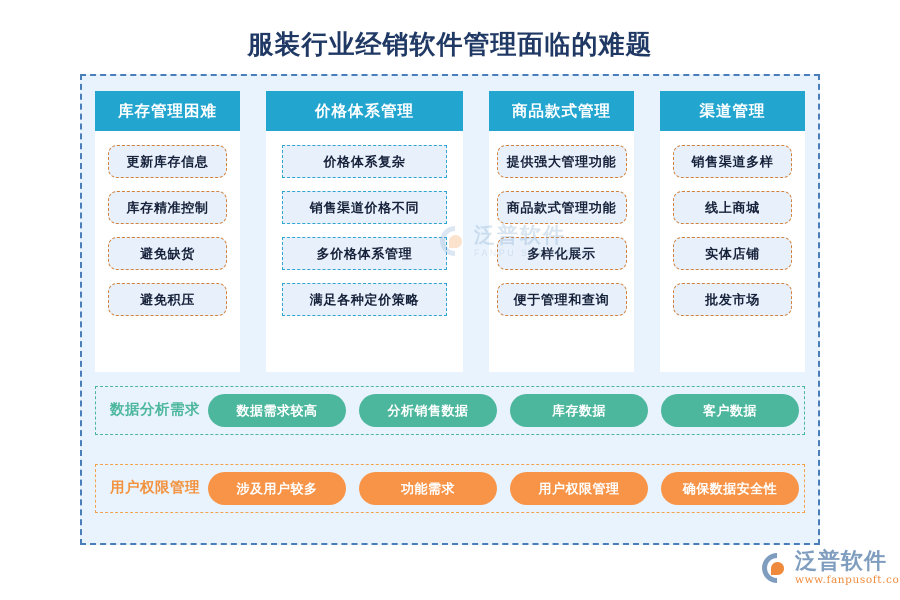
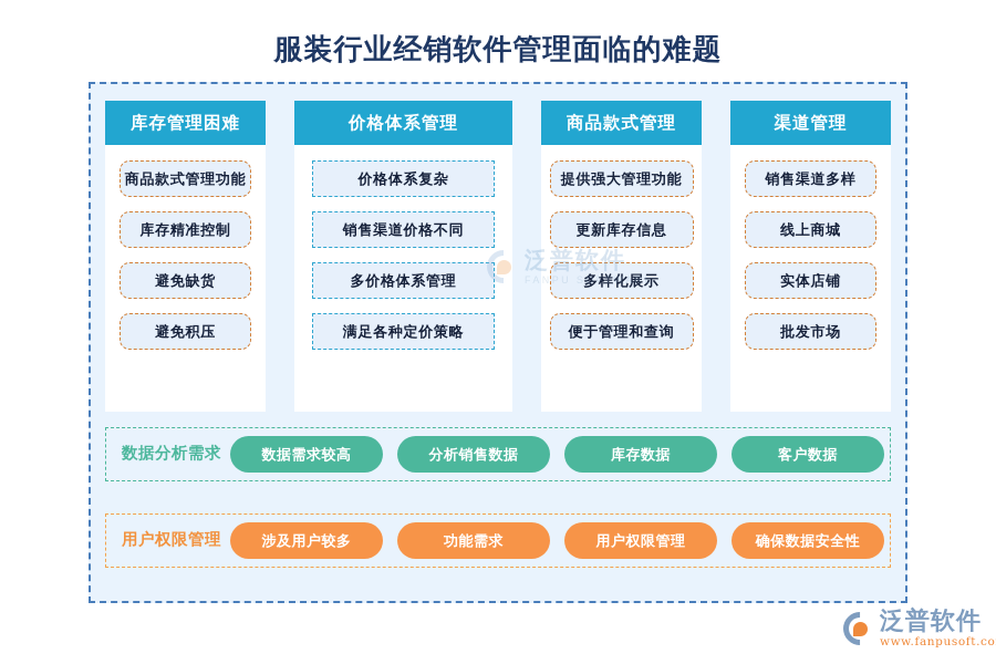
  服装行业经销软件管理面临的难题
  库存管理困难
- 更新库存信息
+ 商品款式管理功能
  库存精准控制
  避免缺货
  避免积压
  价格体系管理
  价格体系复杂
  销售渠道价格不同
  多价格体系管理
  满足各种定价策略
  商品款式管理
  提供强大管理功能
- 商品款式管理功能
+ 更新库存信息
  多样化展示
  便于管理和查询
  渠道管理
  销售渠道多样
  线上商城
  实体店铺
  批发市场
  泛普软件
  FANPU SOFTWARE
  数据分析需求
  数据需求较高
  分析销售数据
  库存数据
  客户数据
  用户权限管理
  涉及用户较多
  功能需求
  用户权限管理
  确保数据安全性
  泛普软件
  www.fanpusoft.co
